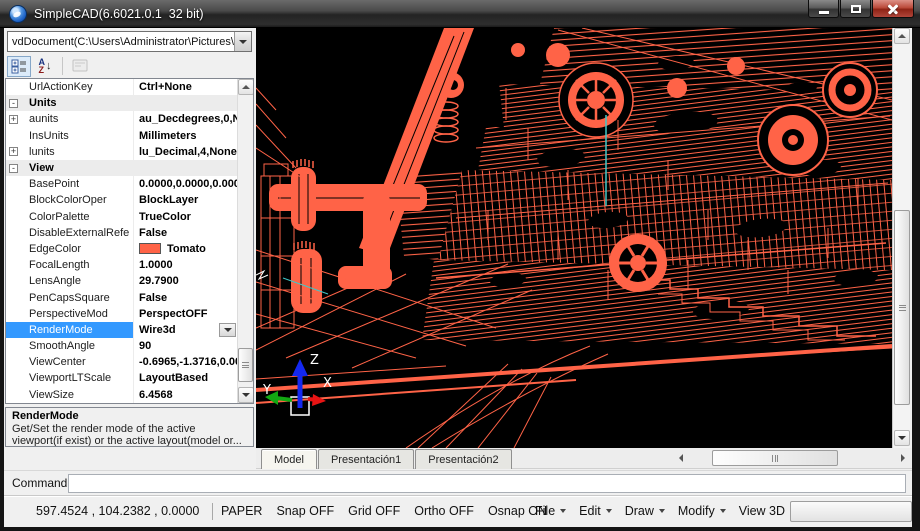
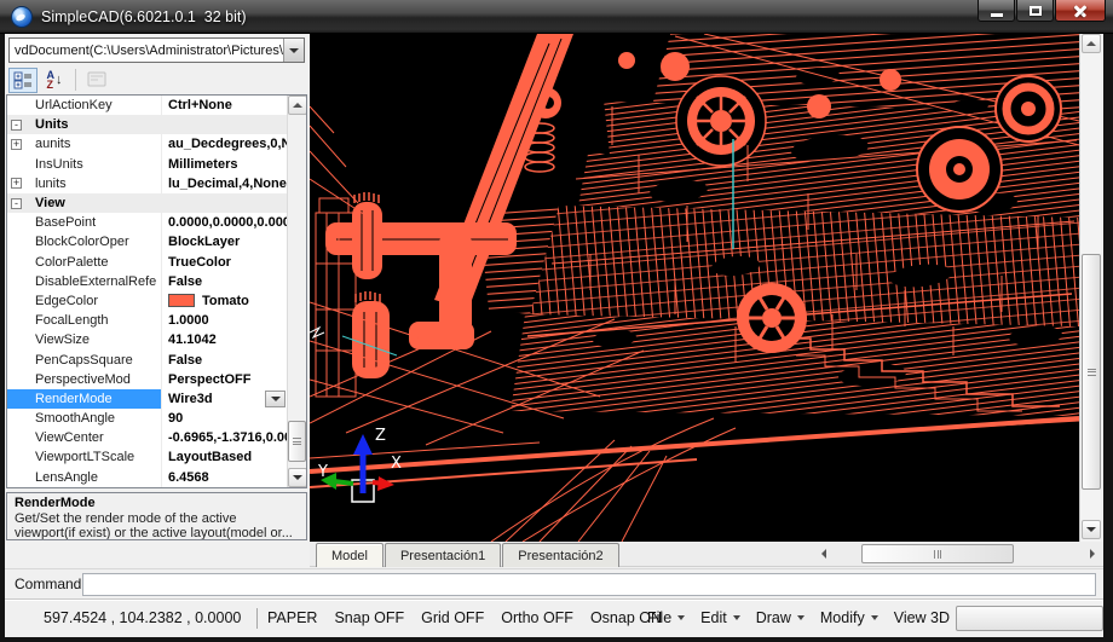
  SimpleCAD(6.6021.0.1 32 bit)
  vdDocument(C:\Users\Administrator\Pictures\
  A
  Z
  ↓
  UrlActionKey
  Ctrl+None
  Units
  aunits
  au_Decdegrees,0,
  InsUnits
  Millimeters
  lunits
  lu_Decimal,4,None
  View
  BasePoint
  0.0000,0.0000,0.00
  BlockColorOper
  BlockLayer
  ColorPalette
  TrueColor
  DisableExternalRefe
  False
  EdgeColor
  Tomato
  FocalLength
  1.0000
- LensAngle
+ ViewSize
- 29.7900
+ 41.1042
  PenCapsSquare
  False
  PerspectiveMod
  PerspectOFF
  RenderMode
  Wire3d
  SmoothAngle
  90
  ViewCenter
  -0.6965,-1.3716,0.0
  ViewportLTScale
  LayoutBased
- ViewSize
+ LensAngle
  6.4568
  RenderMode
  Get/Set the render mode of the active viewport(if exist) or the active layout(model or...
  Z
  X
  Y
  Model
  Presentación1
  Presentación2
  Command
  597.4524 , 104.2382 , 0.0000
  PAPER
  Snap OFF
  Grid OFF
  Ortho OFF
  Osnap ON
  File
  Edit
  Draw
  Modify
  View 3D
